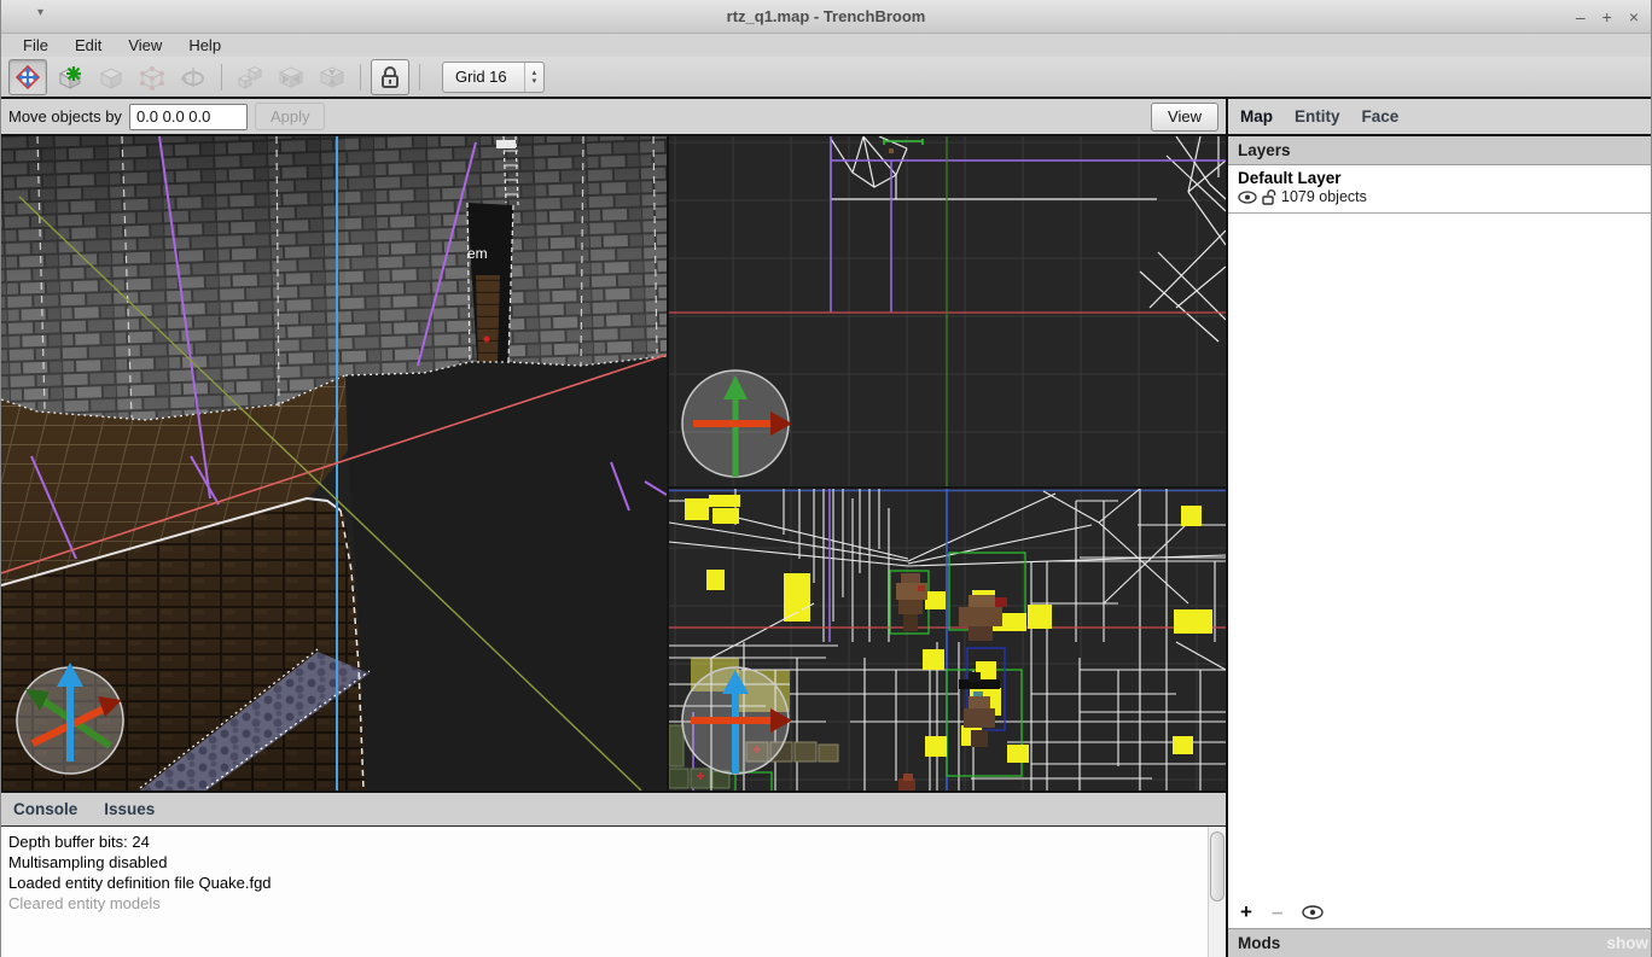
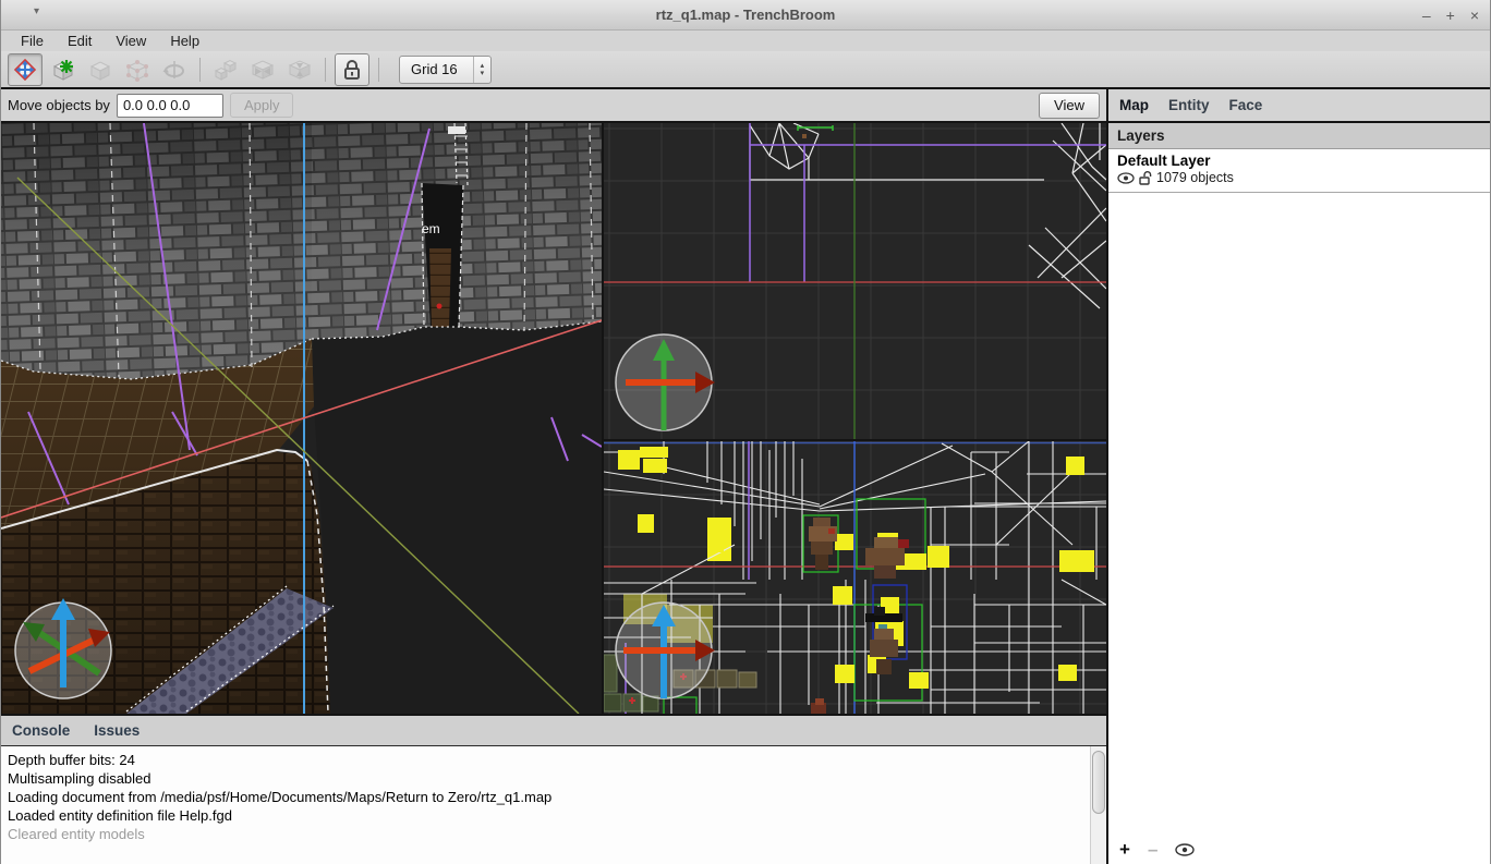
  ▾
  rtz_q1.map - TrenchBroom
  –
  +
  ×
  File
  Edit
  View
  Help
  Grid 16
  Move objects by
  0.0 0.0 0.0
  Apply
  View
  em
  Console
  Issues
  Depth buffer bits: 24
  Multisampling disabled
+ Loading document from /media/psf/Home/Documents/Maps/Return to Zero/rtz_q1.map
- Loaded entity definition file Quake.fgd
+ Loaded entity definition file Help.fgd
  Cleared entity models
  Map
  Entity
  Face
  Layers
  Default Layer
  1079 objects
  +
  –
- Mods
- show
